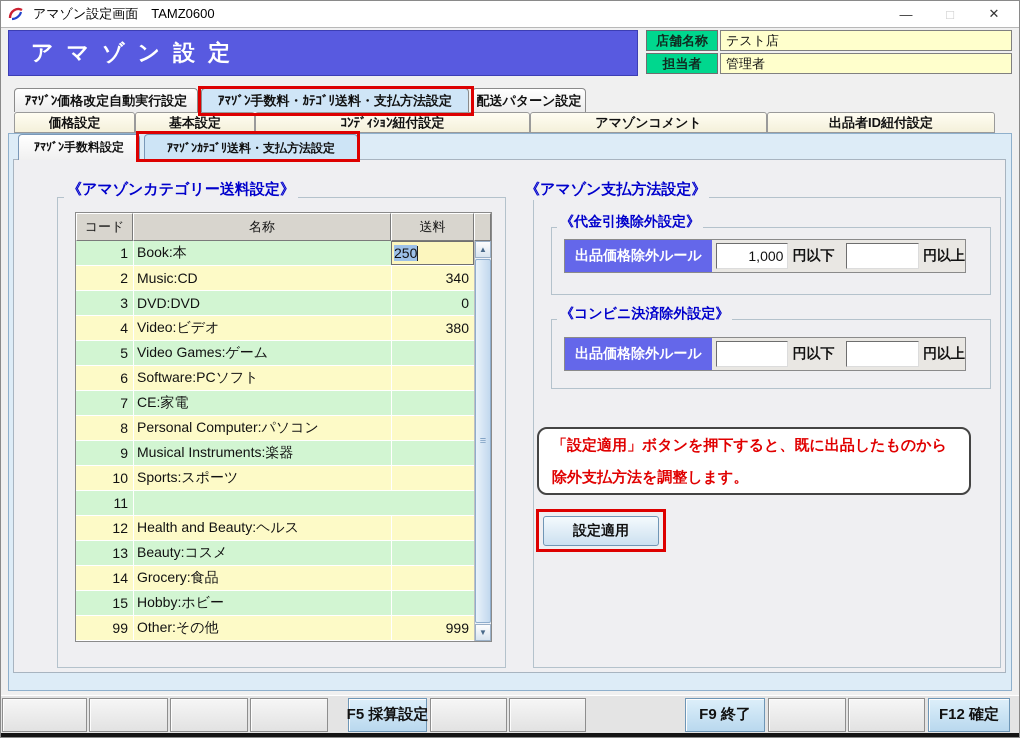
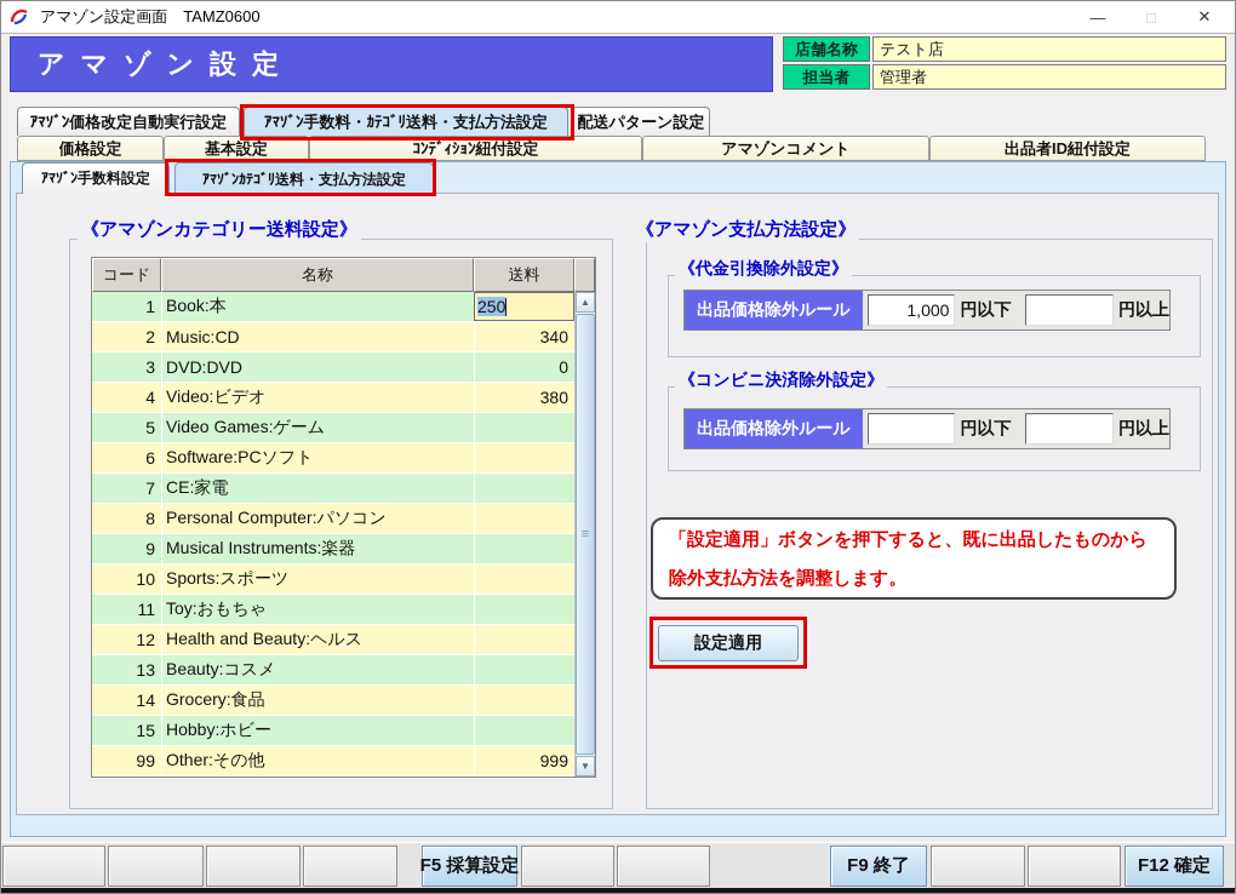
  アマゾン設定画面 TAMZ0600
  —
  □
  ✕
  アマゾン設定
  店舗名称
  テスト店
  担当者
  管理者
  ｱﾏｿﾞﾝ価格改定自動実行設定
  ｱﾏｿﾞﾝ手数料・ｶﾃｺﾞﾘ送料・支払方法設定
  配送パターン設定
  価格設定
  基本設定
  ｺﾝﾃﾞｨｼｮﾝ紐付設定
  アマゾンコメント
  出品者ID紐付設定
  ｱﾏｿﾞﾝ手数料設定
  ｱﾏｿﾞﾝｶﾃｺﾞﾘ送料・支払方法設定
  《アマゾンカテゴリー送料設定》
  コード
  名称
  送料
  1
  Book:本
  250
  2
  Music:CD
  340
  3
  DVD:DVD
  0
  4
  Video:ビデオ
  380
  5
  Video Games:ゲーム
  6
  Software:PCソフト
  7
  CE:家電
  8
  Personal Computer:パソコン
  9
  Musical Instruments:楽器
  10
  Sports:スポーツ
  11
+ Toy:おもちゃ
  12
  Health and Beauty:ヘルス
  13
  Beauty:コスメ
  14
  Grocery:食品
  15
  Hobby:ホビー
  99
  Other:その他
  999
  ▲
  ≡
  ▼
  《アマゾン支払方法設定》
  《代金引換除外設定》
  出品価格除外ルール
  1,000
  円以下
  円以上
  《コンビニ決済除外設定》
  出品価格除外ルール
  円以下
  円以上
  「設定適用」ボタンを押下すると、既に出品したものから
  除外支払方法を調整します。
  設定適用
  F5 採算設定
  F9 終了
  F12 確定
